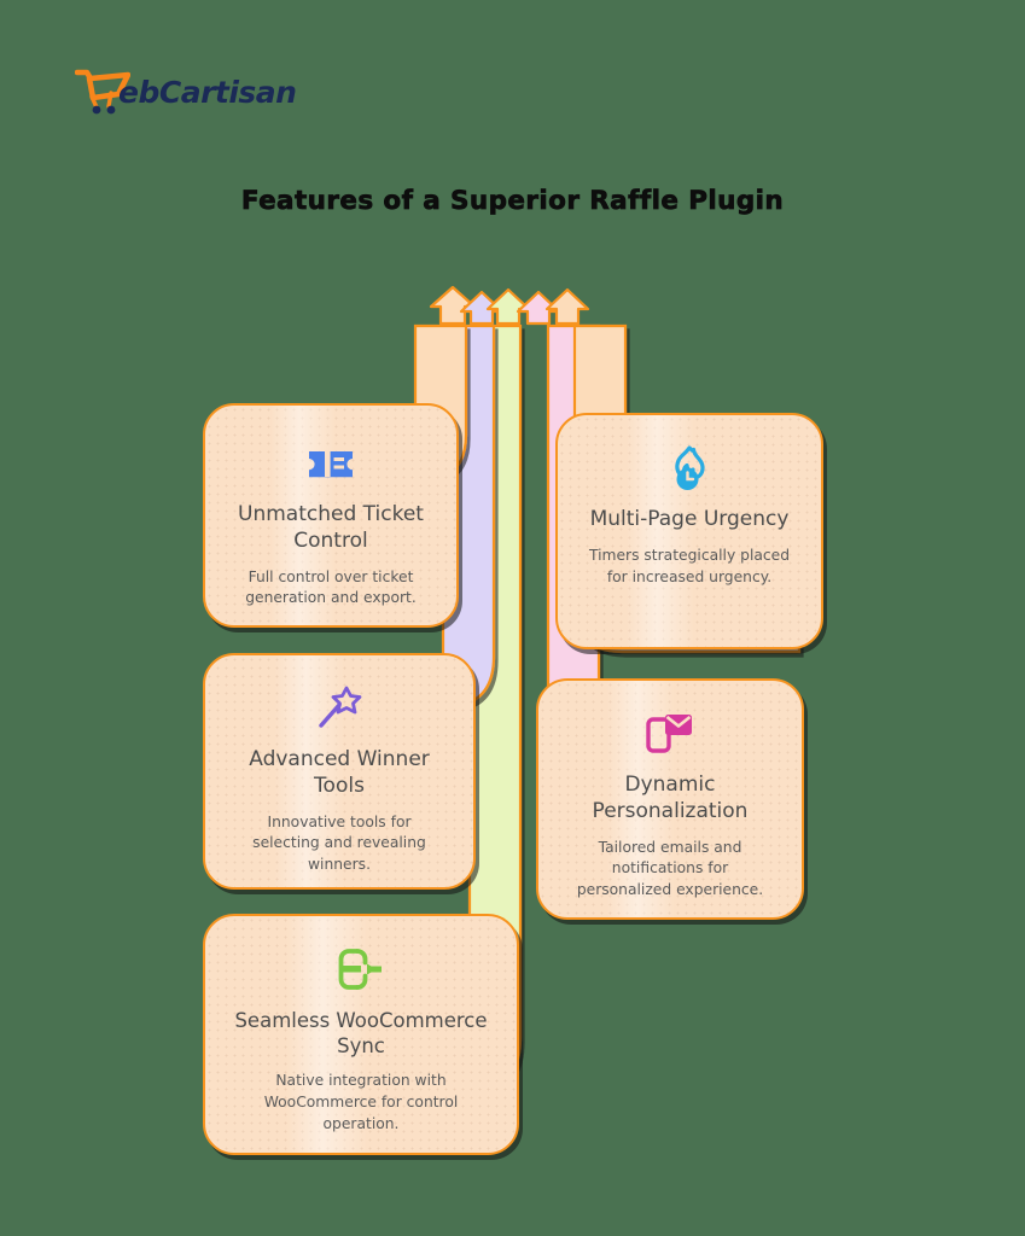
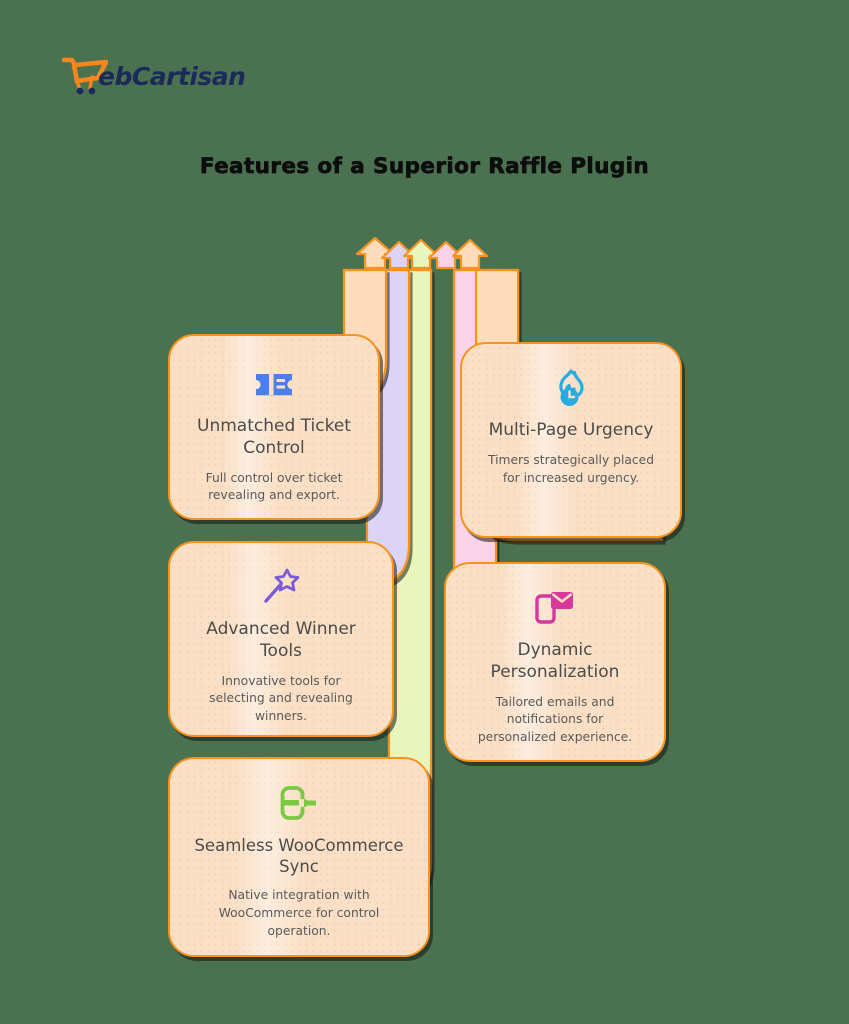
  ebCartisan
  Features of a Superior Raffle Plugin
  Unmatched Ticket Control
- Full control over ticket generation and export.
+ Full control over ticket revealing and export.
  Multi-Page Urgency
  Timers strategically placed for increased urgency.
  Advanced Winner Tools
  Innovative tools for selecting and revealing winners.
  Dynamic Personalization
  Tailored emails and notifications for personalized experience.
  Seamless WooCommerce Sync
  Native integration with WooCommerce for control operation.
